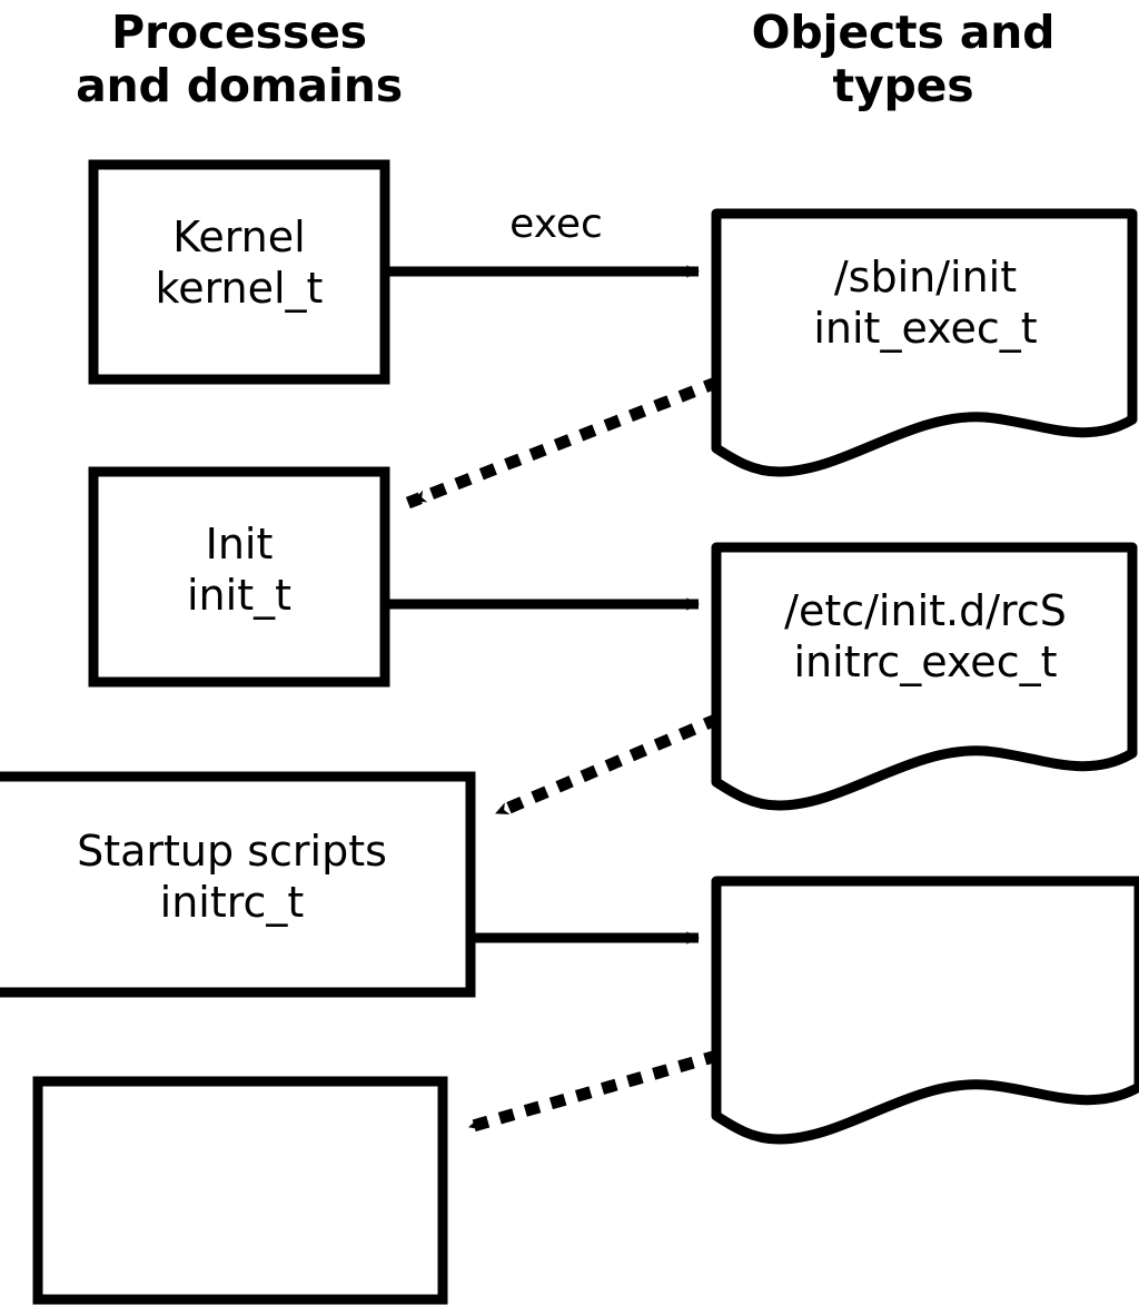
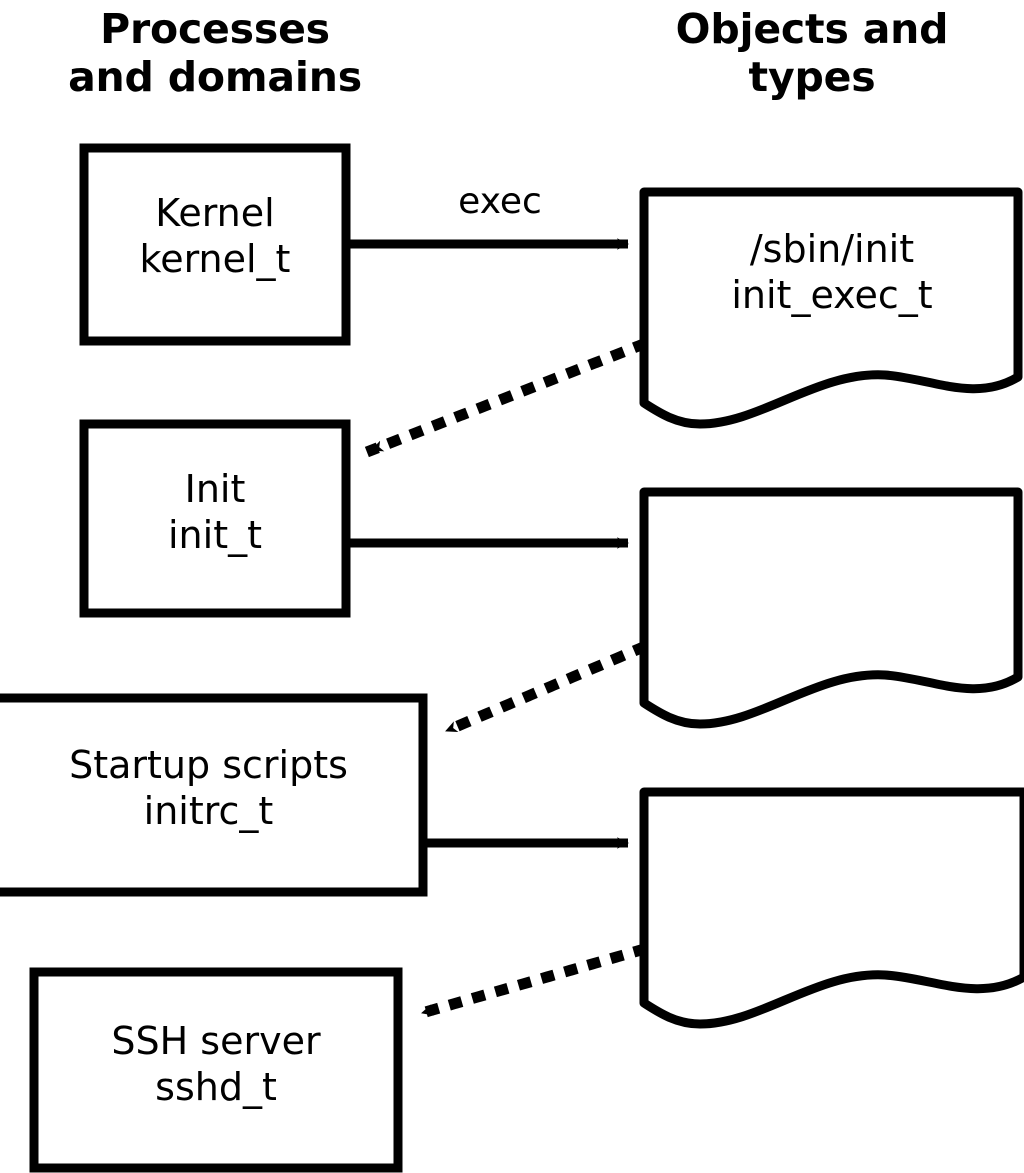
  Processes
  and domains
  Objects and
  types
  Kernel
  kernel_t
  Init
  init_t
  Startup scripts
  initrc_t
+ SSH server
+ sshd_t
  /sbin/init
  init_exec_t
- /etc/init.d/rcS
- initrc_exec_t
  exec
